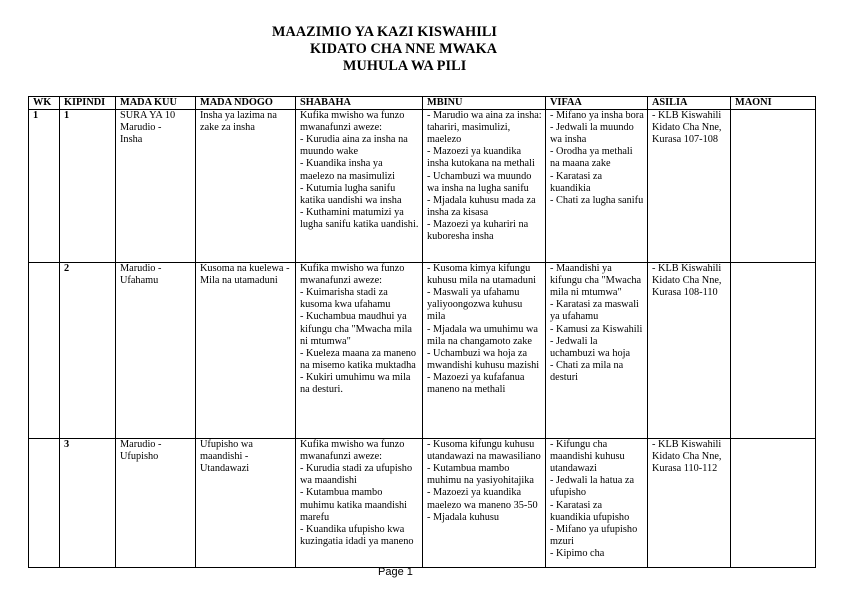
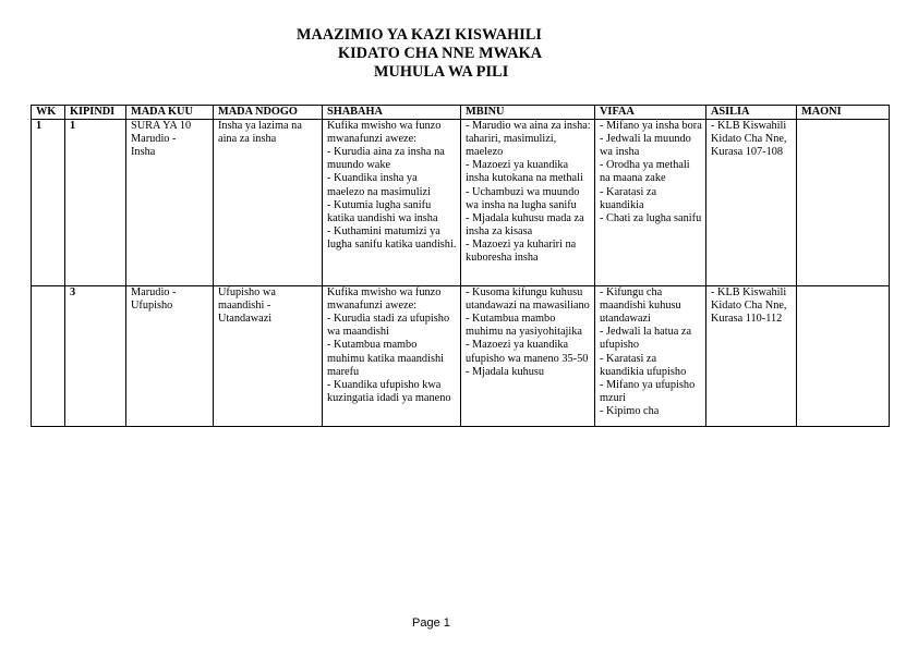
  MAAZIMIO YA KAZI KISWAHILI
  KIDATO CHA NNE MWAKA
  MUHULA WA PILI
  WK	KIPINDI	MADA KUU	MADA NDOGO	SHABAHA	MBINU	VIFAA	ASILIA	MAONI
- 1	1	SURA YA 10 Marudio - Insha	Insha ya lazima na zake za insha	Kufika mwisho wa funzo mwanafunzi aweze: - Kurudia aina za insha na muundo wake - Kuandika insha ya maelezo na masimulizi - Kutumia lugha sanifu katika uandishi wa insha - Kuthamini matumizi ya lugha sanifu katika uandishi.	- Marudio wa aina za insha: tahariri, masimulizi, maelezo - Mazoezi ya kuandika insha kutokana na methali - Uchambuzi wa muundo wa insha na lugha sanifu - Mjadala kuhusu mada za insha za kisasa - Mazoezi ya kuhariri na kuboresha insha	- Mifano ya insha bora - Jedwali la muundo wa insha - Orodha ya methali na maana zake - Karatasi za kuandikia - Chati za lugha sanifu	- KLB Kiswahili Kidato Cha Nne, Kurasa 107-108
+ 1	1	SURA YA 10 Marudio - Insha	Insha ya lazima na aina za insha	Kufika mwisho wa funzo mwanafunzi aweze: - Kurudia aina za insha na muundo wake - Kuandika insha ya maelezo na masimulizi - Kutumia lugha sanifu katika uandishi wa insha - Kuthamini matumizi ya lugha sanifu katika uandishi.	- Marudio wa aina za insha: tahariri, masimulizi, maelezo - Mazoezi ya kuandika insha kutokana na methali - Uchambuzi wa muundo wa insha na lugha sanifu - Mjadala kuhusu mada za insha za kisasa - Mazoezi ya kuhariri na kuboresha insha	- Mifano ya insha bora - Jedwali la muundo wa insha - Orodha ya methali na maana zake - Karatasi za kuandikia - Chati za lugha sanifu	- KLB Kiswahili Kidato Cha Nne, Kurasa 107-108
- 	2	Marudio - Ufahamu	Kusoma na kuelewa - Mila na utamaduni	Kufika mwisho wa funzo mwanafunzi aweze: - Kuimarisha stadi za kusoma kwa ufahamu - Kuchambua maudhui ya kifungu cha "Mwacha mila ni mtumwa" - Kueleza maana za maneno na misemo katika muktadha - Kukiri umuhimu wa mila na desturi.	- Kusoma kimya kifungu kuhusu mila na utamaduni - Maswali ya ufahamu yaliyoongozwa kuhusu mila - Mjadala wa umuhimu wa mila na changamoto zake - Uchambuzi wa hoja za mwandishi kuhusu mazishi - Mazoezi ya kufafanua maneno na methali	- Maandishi ya kifungu cha "Mwacha mila ni mtumwa" - Karatasi za maswali ya ufahamu - Kamusi za Kiswahili - Jedwali la uchambuzi wa hoja - Chati za mila na desturi	- KLB Kiswahili Kidato Cha Nne, Kurasa 108-110
- 	3	Marudio - Ufupisho	Ufupisho wa maandishi - Utandawazi	Kufika mwisho wa funzo mwanafunzi aweze: - Kurudia stadi za ufupisho wa maandishi - Kutambua mambo muhimu katika maandishi marefu - Kuandika ufupisho kwa kuzingatia idadi ya maneno	- Kusoma kifungu kuhusu utandawazi na mawasiliano - Kutambua mambo muhimu na yasiyohitajika - Mazoezi ya kuandika maelezo wa maneno 35-50 - Mjadala kuhusu	- Kifungu cha maandishi kuhusu utandawazi - Jedwali la hatua za ufupisho - Karatasi za kuandikia ufupisho - Mifano ya ufupisho mzuri - Kipimo cha	- KLB Kiswahili Kidato Cha Nne, Kurasa 110-112
+ 	3	Marudio - Ufupisho	Ufupisho wa maandishi - Utandawazi	Kufika mwisho wa funzo mwanafunzi aweze: - Kurudia stadi za ufupisho wa maandishi - Kutambua mambo muhimu katika maandishi marefu - Kuandika ufupisho kwa kuzingatia idadi ya maneno	- Kusoma kifungu kuhusu utandawazi na mawasiliano - Kutambua mambo muhimu na yasiyohitajika - Mazoezi ya kuandika ufupisho wa maneno 35-50 - Mjadala kuhusu	- Kifungu cha maandishi kuhusu utandawazi - Jedwali la hatua za ufupisho - Karatasi za kuandikia ufupisho - Mifano ya ufupisho mzuri - Kipimo cha	- KLB Kiswahili Kidato Cha Nne, Kurasa 110-112
  Page 1
